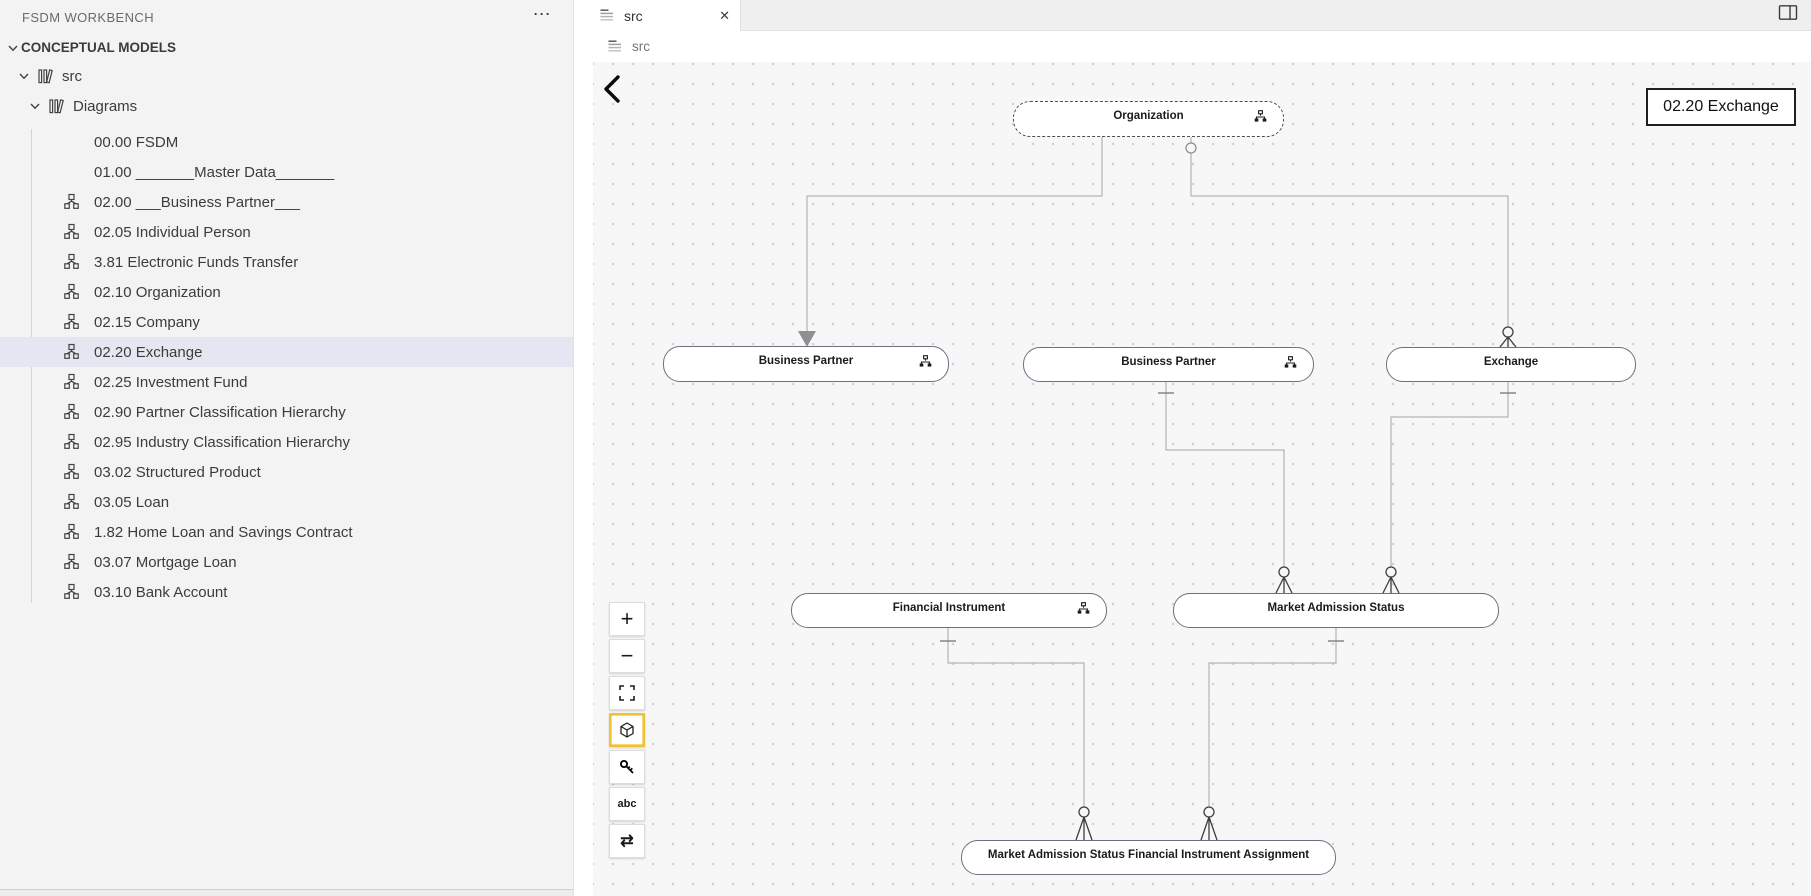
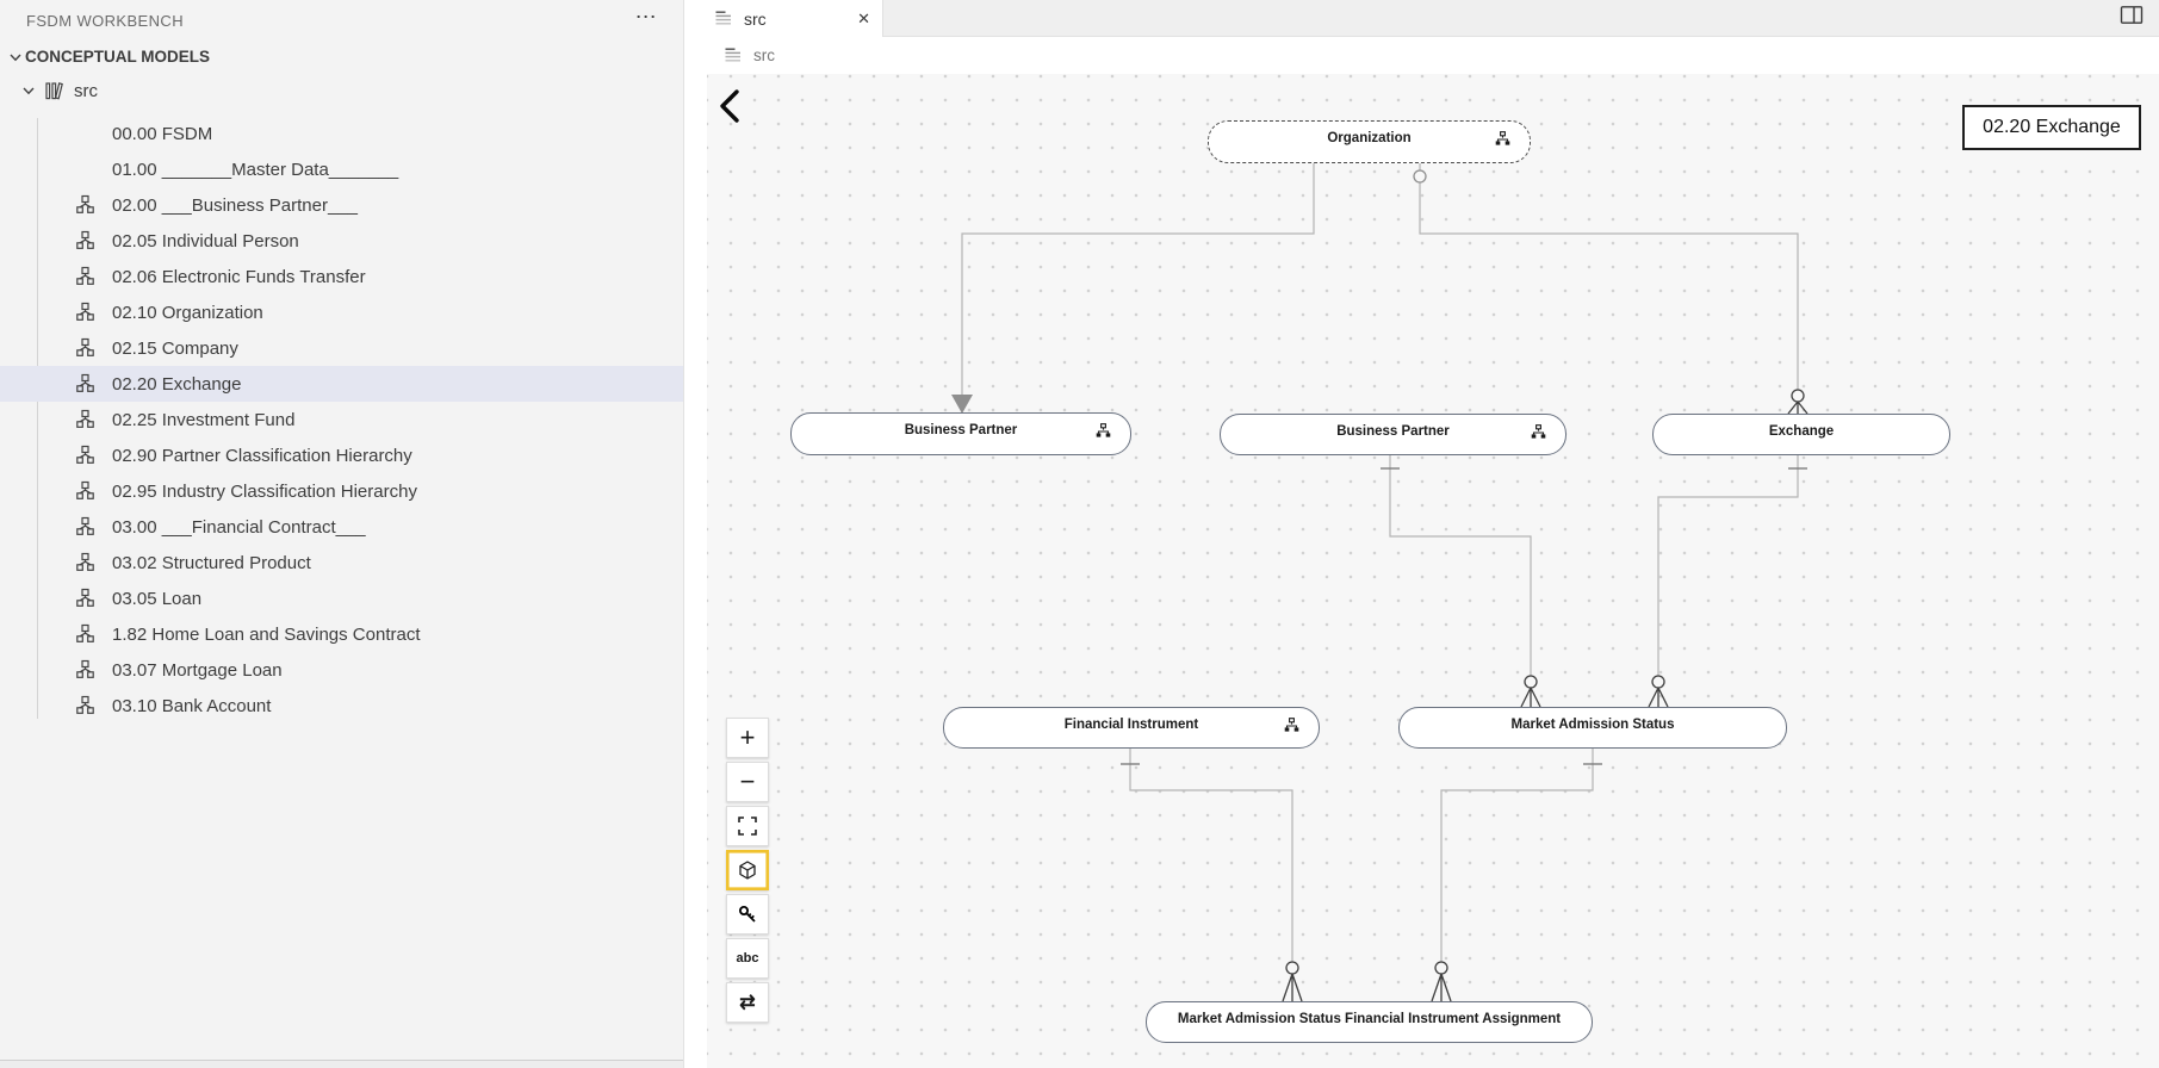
  FSDM WORKBENCH
  ⋯
  CONCEPTUAL MODELS
  src
- Diagrams
  00.00 FSDM
  01.00 _______Master Data_______
  02.00 ___Business Partner___
  02.05 Individual Person
- 3.81 Electronic Funds Transfer
+ 02.06 Electronic Funds Transfer
  02.10 Organization
  02.15 Company
  02.20 Exchange
  02.25 Investment Fund
  02.90 Partner Classification Hierarchy
  02.95 Industry Classification Hierarchy
+ 03.00 ___Financial Contract___
  03.02 Structured Product
  03.05 Loan
  1.82 Home Loan and Savings Contract
  03.07 Mortgage Loan
  03.10 Bank Account
  src
  ✕
  src
  Organization
  Business Partner
  Business Partner
  Exchange
  Financial Instrument
  Market Admission Status
  Market Admission Status Financial Instrument Assignment
  02.20 Exchange
  +
  −
  abc
  ⇄
